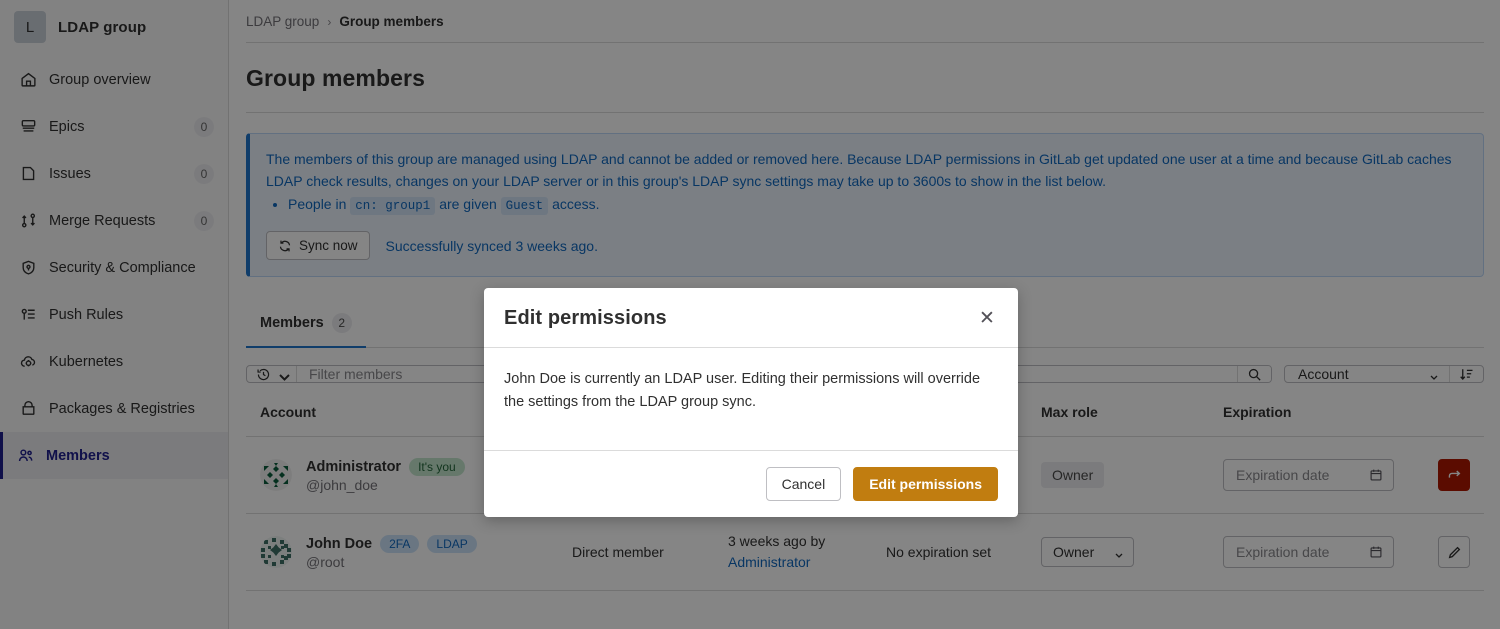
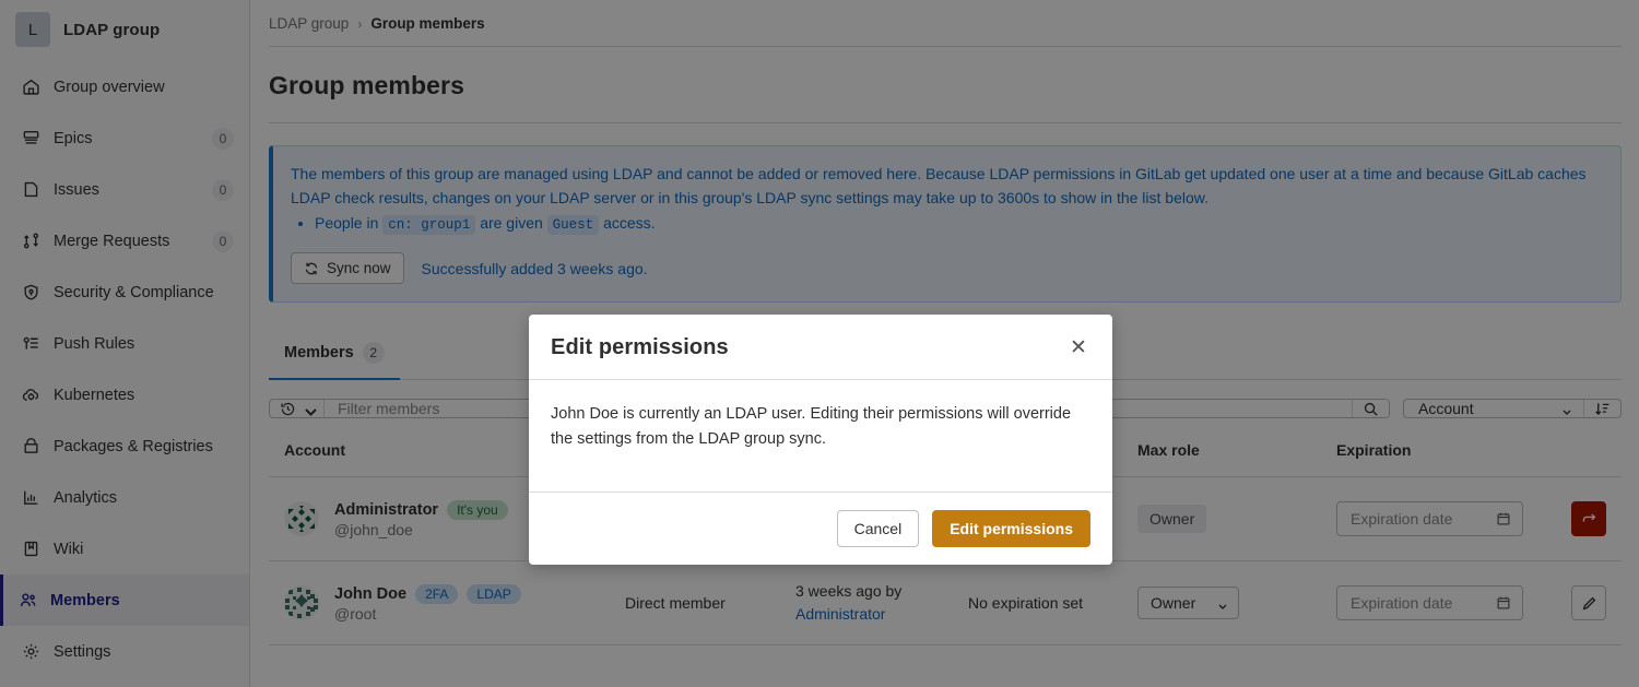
  L
  LDAP group
  Group overview
  Epics
  0
  Issues
  0
  Merge Requests
  0
  Security & Compliance
  Push Rules
  Kubernetes
  Packages & Registries
+ Analytics
+ Wiki
  Members
+ Settings
  LDAP group
  ›
  Group members
  Group members
  The members of this group are managed using LDAP and cannot be added or removed here. Because LDAP permissions in GitLab get updated one user at a time and because GitLab caches LDAP check results, changes on your LDAP server or in this group's LDAP sync settings may take up to 3600s to show in the list below.
  People in cn: group1 are given Guest access.
  Sync now
- Successfully synced 3 weeks ago.
+ Successfully added 3 weeks ago.
  Members
  2
  Filter members
  Account
  Account
  Max role
  Expiration
  Administrator
  It's you
  @john_doe
  Owner
  Expiration date
  John Doe
  2FA
  LDAP
  @root
  Direct member
  3 weeks ago by
  Administrator
  No expiration set
  Owner
  Expiration date
  Edit permissions
  ✕
  John Doe is currently an LDAP user. Editing their permissions will override the settings from the LDAP group sync.
  Cancel
  Edit permissions
